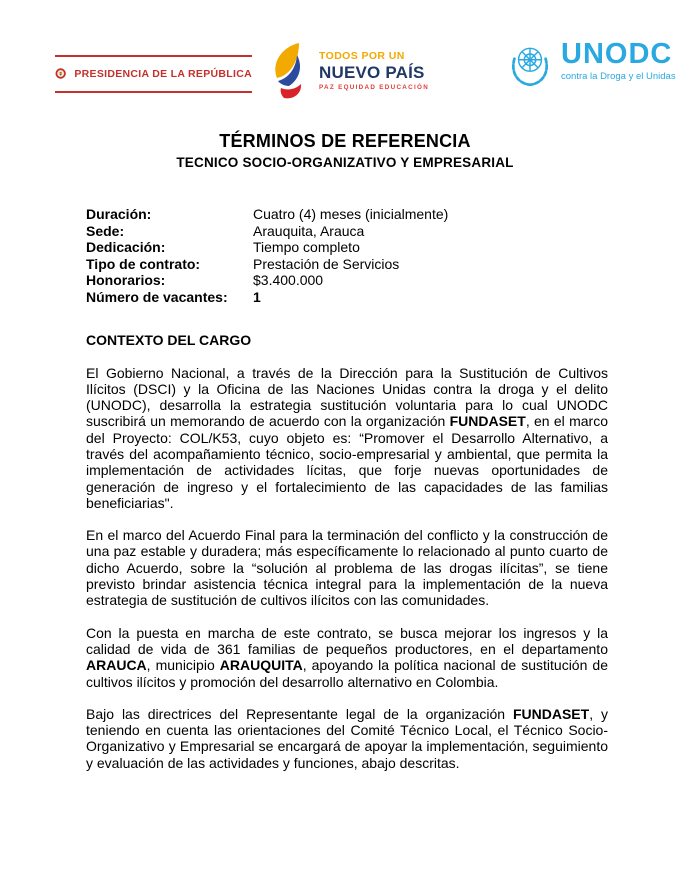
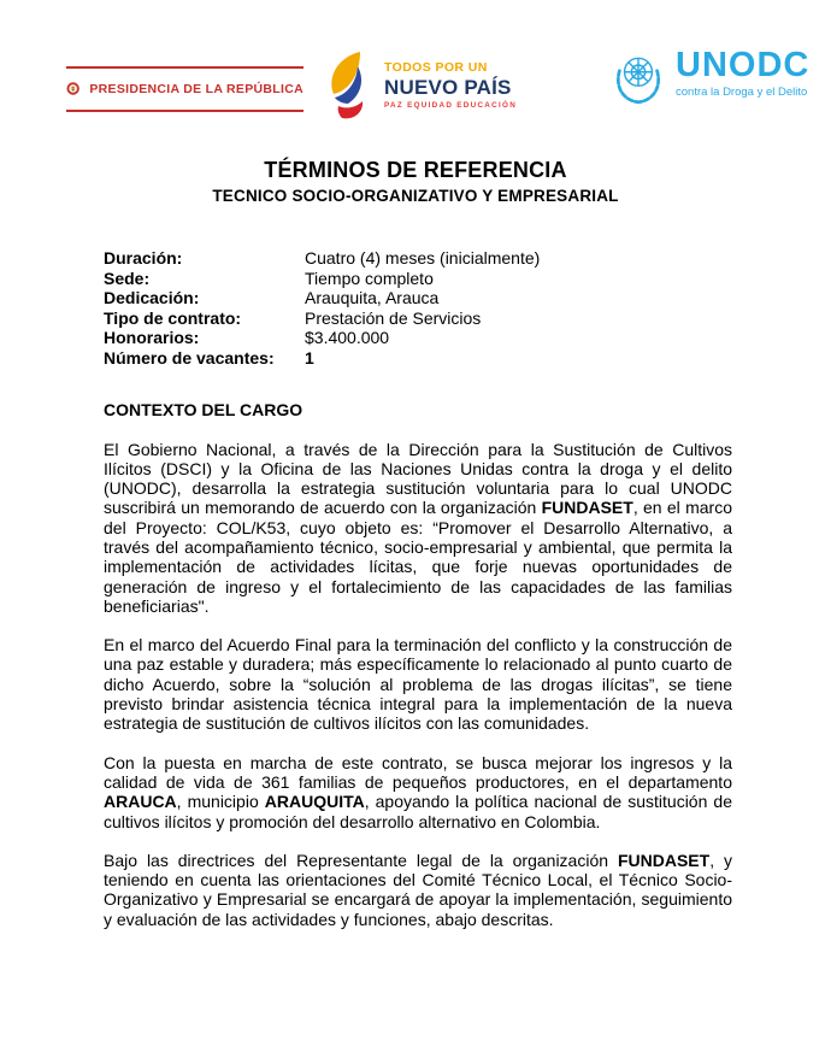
  PRESIDENCIA DE LA REPÚBLICA
  TODOS POR UN
  NUEVO PAÍS
  UNODC
- contra la Droga y el Unidas
+ contra la Droga y el Delito
  TÉRMINOS DE REFERENCIA
  TECNICO SOCIO-ORGANIZATIVO Y EMPRESARIAL
  Duración:
  Cuatro (4) meses (inicialmente)
  Sede:
- Arauquita, Arauca
+ Tiempo completo
  Dedicación:
- Tiempo completo
+ Arauquita, Arauca
  Tipo de contrato:
  Prestación de Servicios
  Honorarios:
  $3.400.000
  Número de vacantes:
  1
  CONTEXTO DEL CARGO
  El Gobierno Nacional, a través de la Dirección para la Sustitución de Cultivos Ilícitos (DSCI) y la Oficina de las Naciones Unidas contra la droga y el delito (UNODC), desarrolla la estrategia sustitución voluntaria para lo cual UNODC suscribirá un memorando de acuerdo con la organización FUNDASET, en el marco del Proyecto: COL/K53, cuyo objeto es: “Promover el Desarrollo Alternativo, a través del acompañamiento técnico, socio-empresarial y ambiental, que permita la implementación de actividades lícitas, que forje nuevas oportunidades de generación de ingreso y el fortalecimiento de las capacidades de las familias beneficiarias".
  En el marco del Acuerdo Final para la terminación del conflicto y la construcción de una paz estable y duradera; más específicamente lo relacionado al punto cuarto de dicho Acuerdo, sobre la “solución al problema de las drogas ilícitas”, se tiene previsto brindar asistencia técnica integral para la implementación de la nueva estrategia de sustitución de cultivos ilícitos con las comunidades.
  Con la puesta en marcha de este contrato, se busca mejorar los ingresos y la calidad de vida de 361 familias de pequeños productores, en el departamento ARAUCA, municipio ARAUQUITA, apoyando la política nacional de sustitución de cultivos ilícitos y promoción del desarrollo alternativo en Colombia.
  Bajo las directrices del Representante legal de la organización FUNDASET, y teniendo en cuenta las orientaciones del Comité Técnico Local, el Técnico Socio-Organizativo y Empresarial se encargará de apoyar la implementación, seguimiento y evaluación de las actividades y funciones, abajo descritas.
